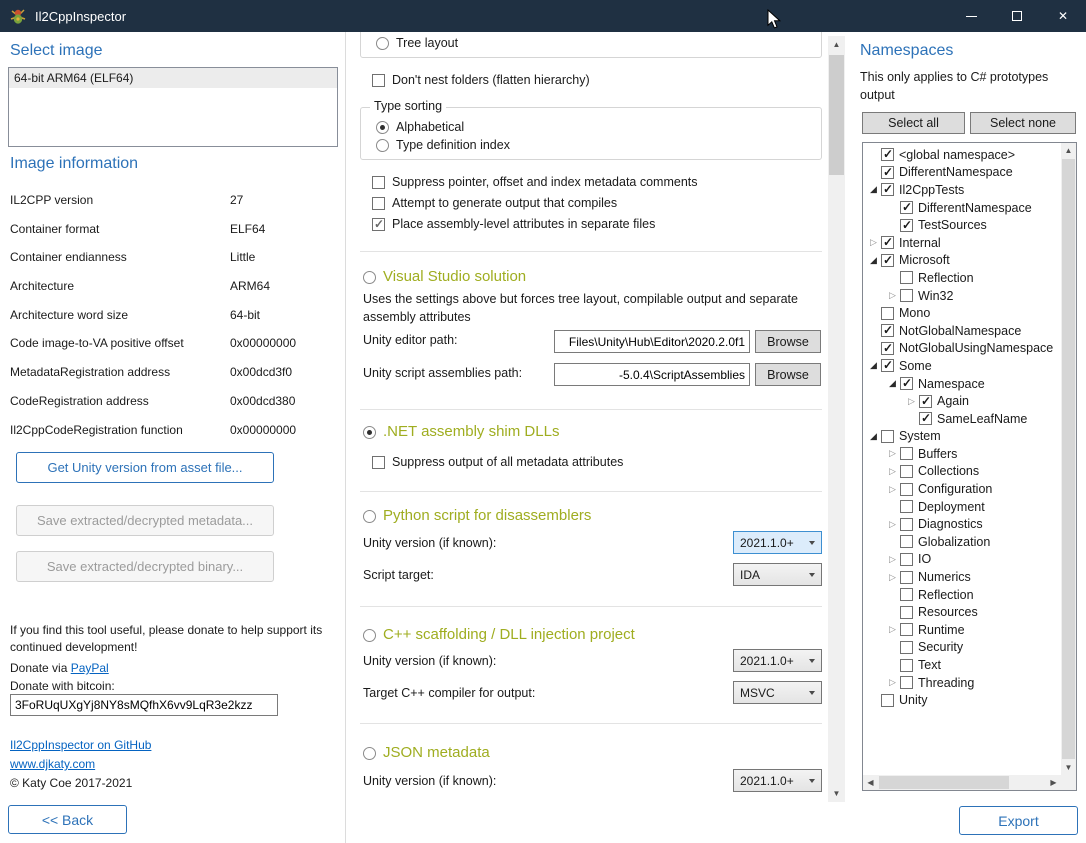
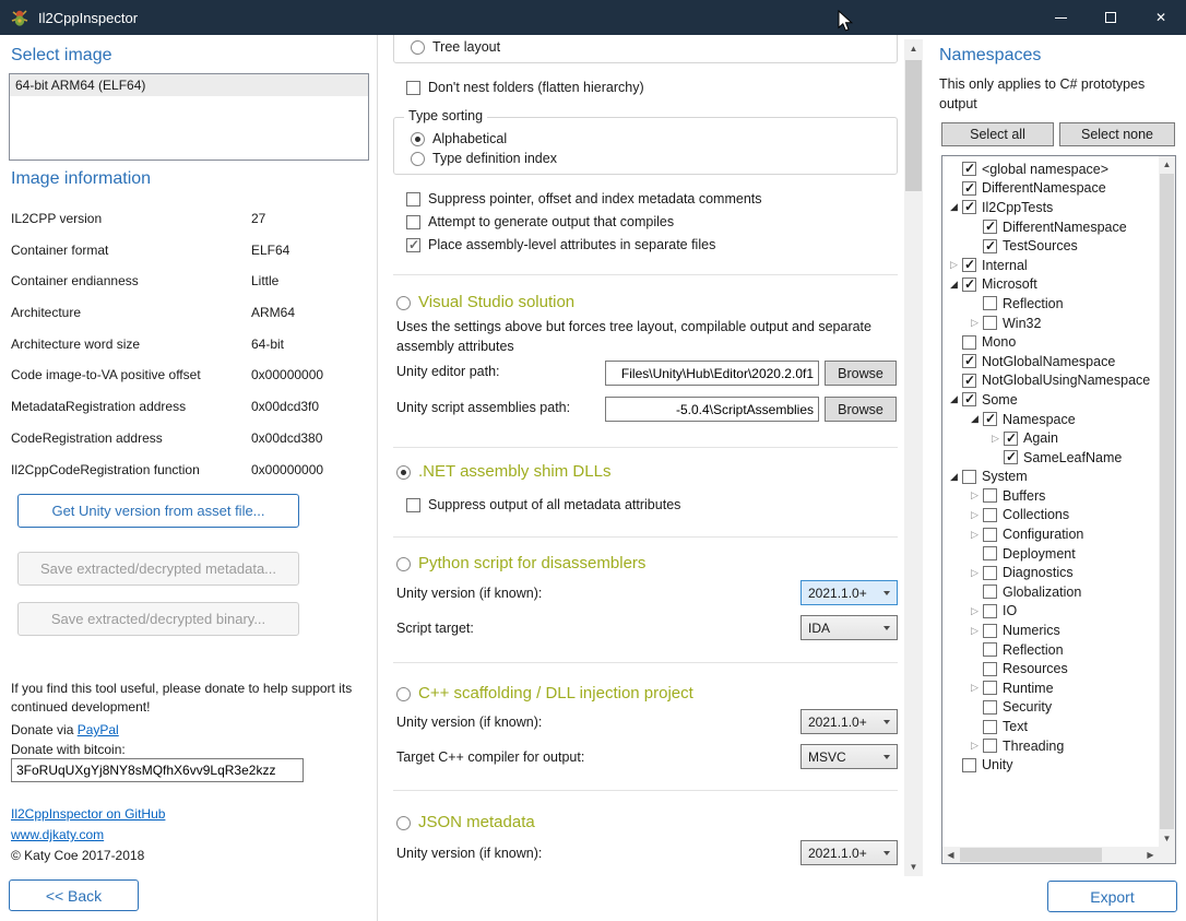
  Il2CppInspector
  ✕
  Select image
  64-bit ARM64 (ELF64)
  Image information
  IL2CPP version
  27
  Container format
  ELF64
  Container endianness
  Little
  Architecture
  ARM64
  Architecture word size
  64-bit
  Code image-to-VA positive offset
  0x00000000
  MetadataRegistration address
  0x00dcd3f0
  CodeRegistration address
  0x00dcd380
  Il2CppCodeRegistration function
  0x00000000
  Get Unity version from asset file...
  Save extracted/decrypted metadata...
  Save extracted/decrypted binary...
  If you find this tool useful, please donate to help support its continued development!
  Donate via PayPal
  Donate with bitcoin:
  3FoRUqUXgYj8NY8sMQfhX6vv9LqR3e2kzz
  Il2CppInspector on GitHub
  www.djkaty.com
- © Katy Coe 2017-2021
+ © Katy Coe 2017-2018
  << Back
  Tree layout
  Don't nest folders (flatten hierarchy)
  Type sorting
  Alphabetical
  Type definition index
  Suppress pointer, offset and index metadata comments
  Attempt to generate output that compiles
  Place assembly-level attributes in separate files
  Visual Studio solution
  Uses the settings above but forces tree layout, compilable output and separate assembly attributes
  Unity editor path:
  Files\Unity\Hub\Editor\2020.2.0f1
  Browse
  Unity script assemblies path:
  -5.0.4\ScriptAssemblies
  Browse
  .NET assembly shim DLLs
  Suppress output of all metadata attributes
  Python script for disassemblers
  Unity version (if known):
  2021.1.0+
  Script target:
  IDA
  C++ scaffolding / DLL injection project
  Unity version (if known):
  2021.1.0+
  Target C++ compiler for output:
  MSVC
  JSON metadata
  Unity version (if known):
  2021.1.0+
  ▲
  ▼
  Namespaces
  This only applies to C# prototypes output
  Select all
  Select none
  <global namespace>
  DifferentNamespace
  ◢
  Il2CppTests
  DifferentNamespace
  TestSources
  ▷
  Internal
  ◢
  Microsoft
  Reflection
  ▷
  Win32
  Mono
  NotGlobalNamespace
  NotGlobalUsingNamespace
  ◢
  Some
  ◢
  Namespace
  ▷
  Again
  SameLeafName
  ◢
  System
  ▷
  Buffers
  ▷
  Collections
  ▷
  Configuration
  Deployment
  ▷
  Diagnostics
  Globalization
  ▷
  IO
  ▷
  Numerics
  Reflection
  Resources
  ▷
  Runtime
  Security
  Text
  ▷
  Threading
  Unity
  ▲
  ▼
  ◀
  ▶
  Export
